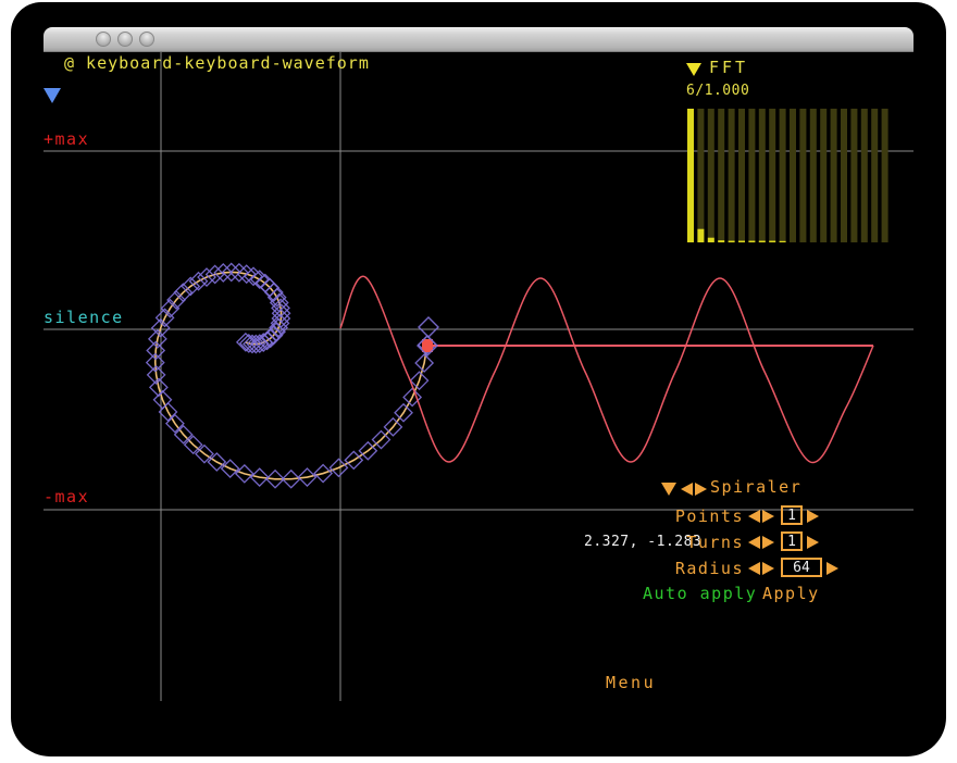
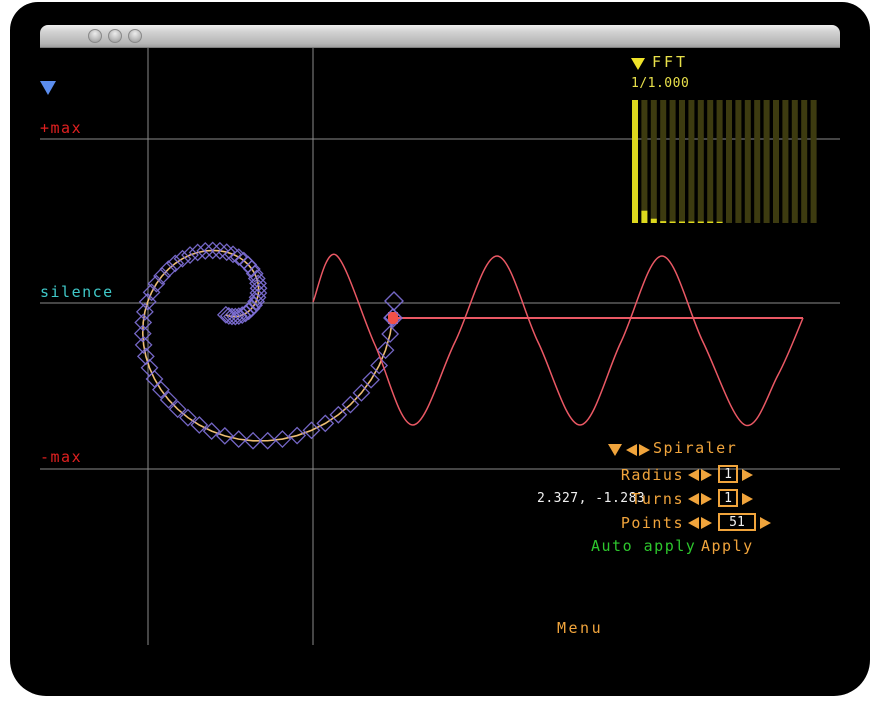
- @ keyboard-keyboard-waveform
  +max
  silence
  -max
  FFT
- 6/1.000
+ 1/1.000
  2.327, -1.283
  Spiraler
- Points
+ Radius
  1
  Turns
  1
- Radius
+ Points
- 64
+ 51
  Auto apply
  Apply
  Menu
